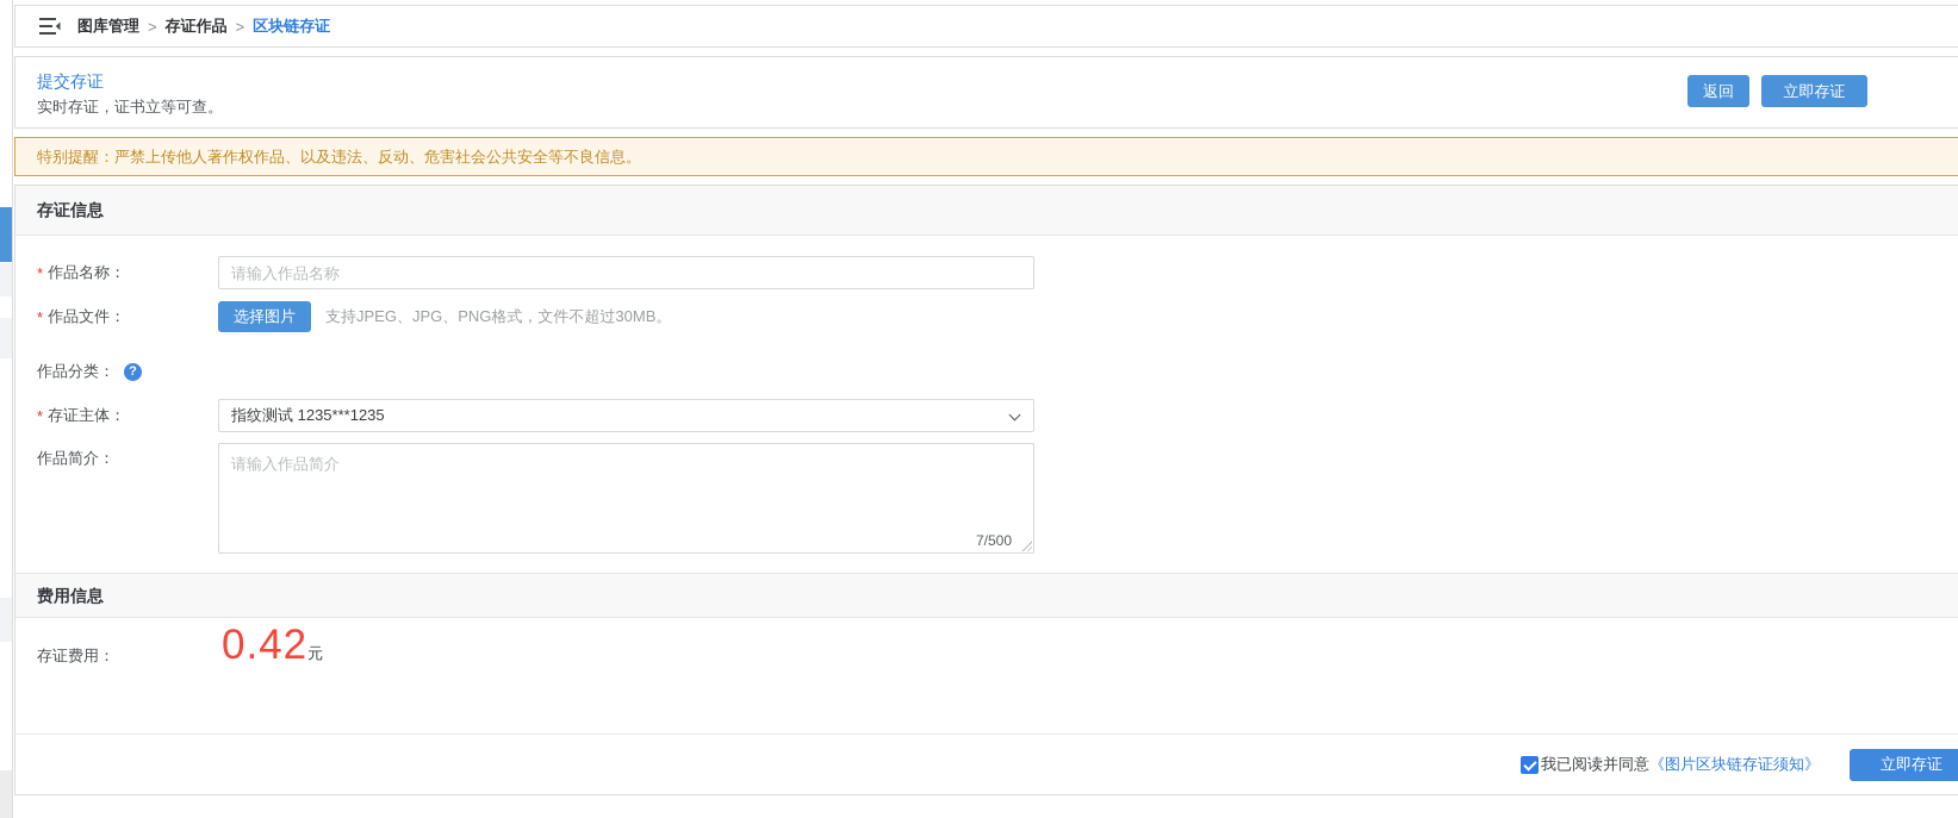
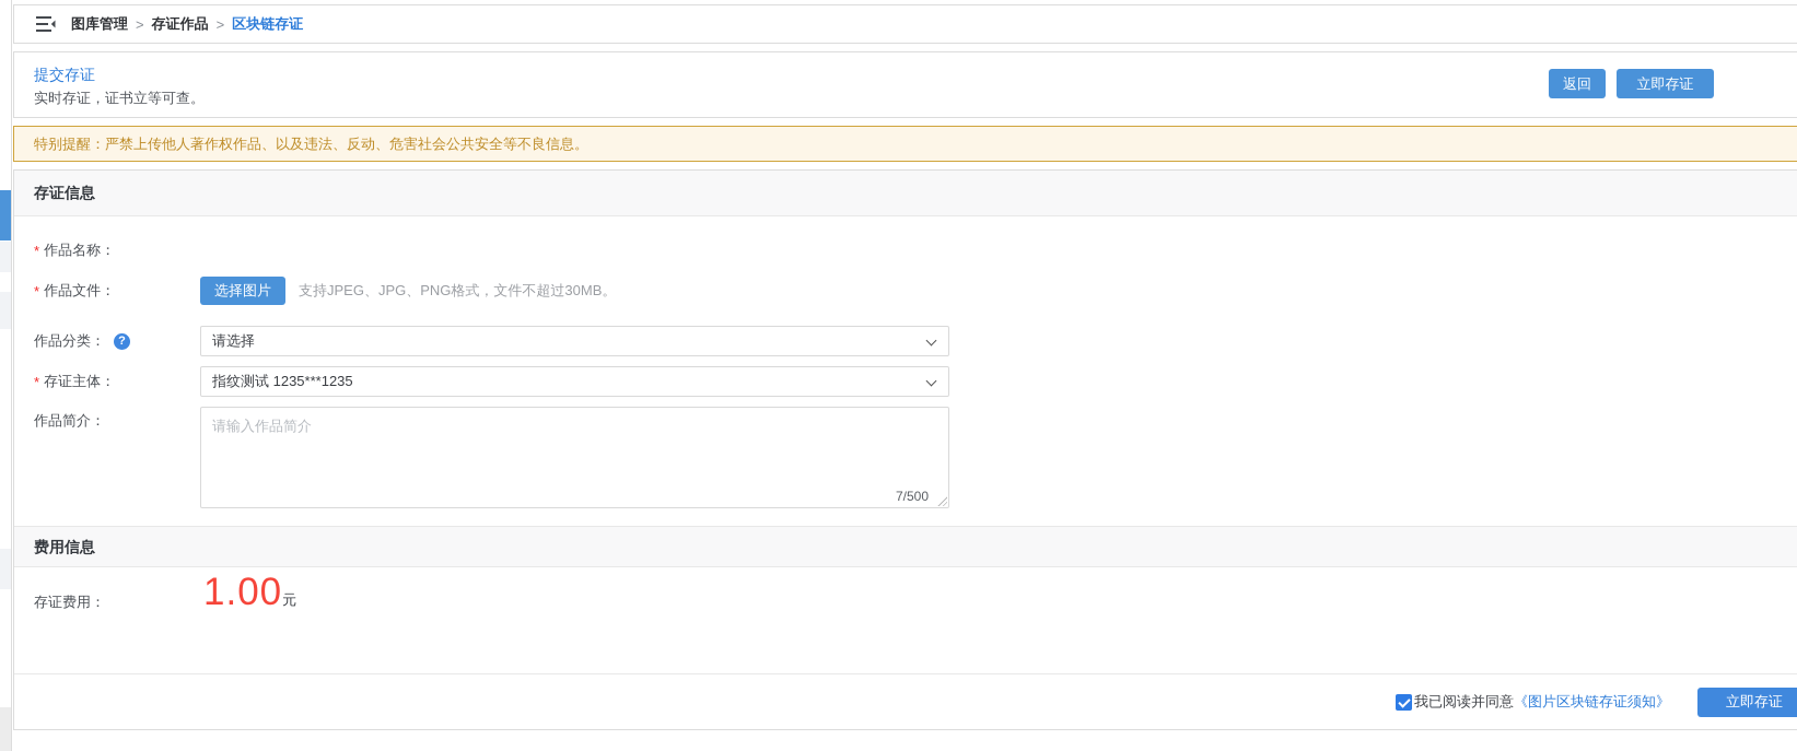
  图库管理
  >
  存证作品
  >
  区块链存证
  提交存证
  实时存证，证书立等可查。
  返回
  立即存证
  特别提醒：严禁上传他人著作权作品、以及违法、反动、危害社会公共安全等不良信息。
  存证信息
  *
  作品名称：
- 请输入作品名称
  *
  作品文件：
  选择图片
  支持JPEG、JPG、PNG格式，文件不超过30MB。
  作品分类：
  ?
+ 请选择
  *
  存证主体：
  指纹测试 1235***1235
  作品简介：
  请输入作品简介
  7/500
  费用信息
  存证费用：
- 0.42元
+ 1.00元
  我已阅读并同意
  《图片区块链存证须知》
  立即存证
